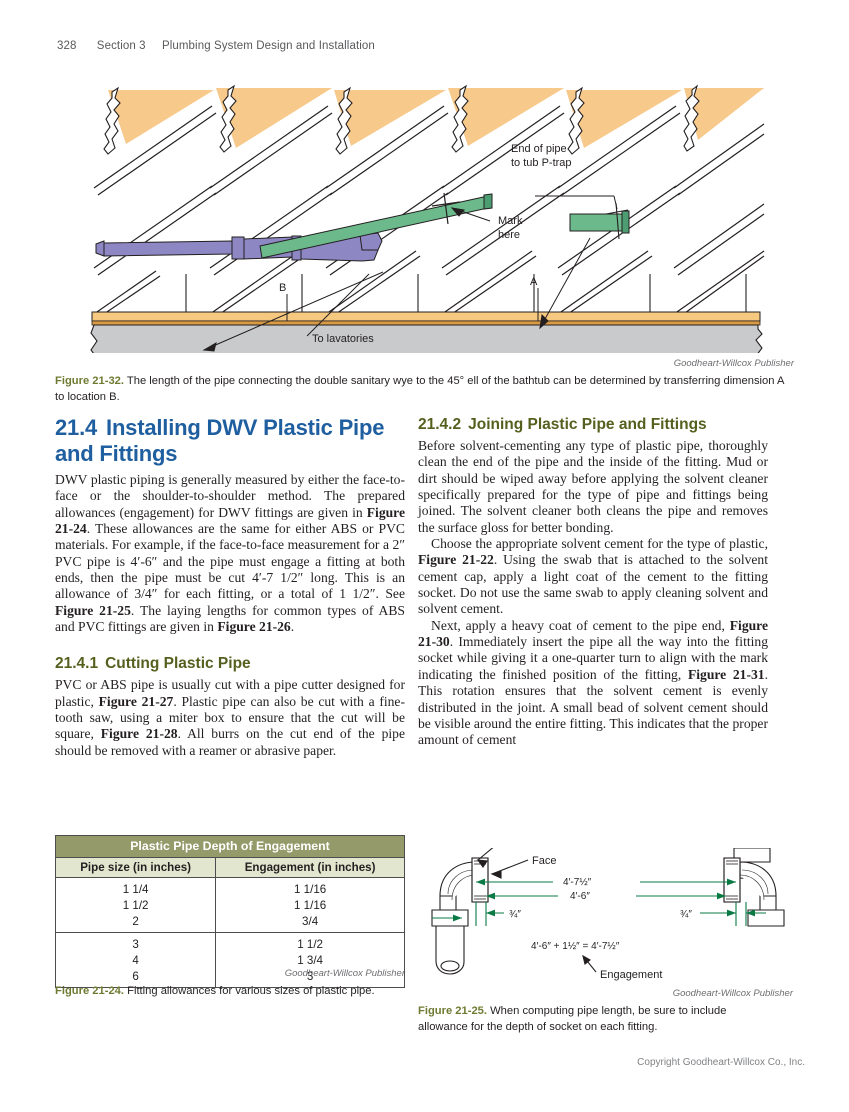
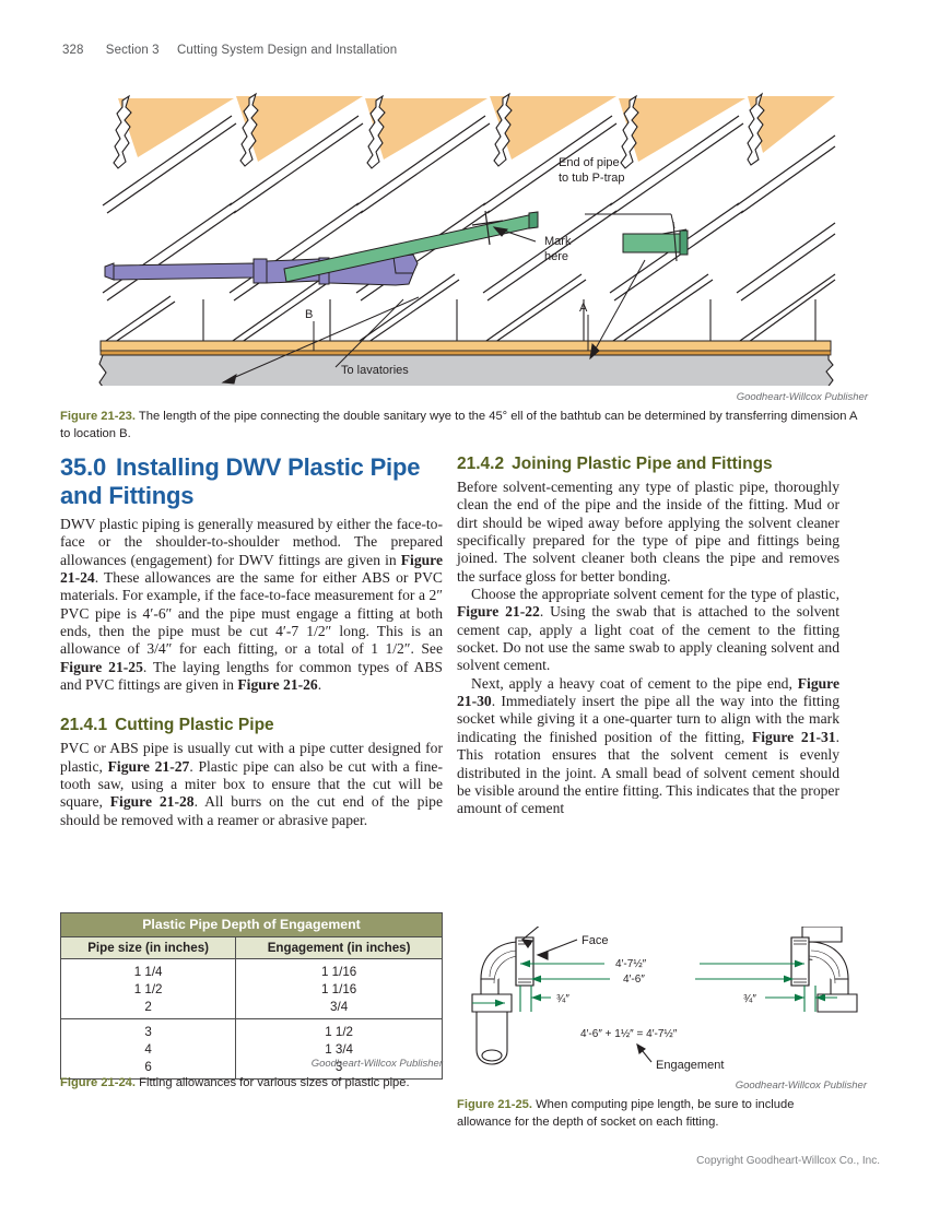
- 328 Section 3 Plumbing System Design and Installation
+ 328 Section 3 Cutting System Design and Installation
  End of pipe
  to tub P-trap
  Mark
  here
  B
  A
  To lavatories
  Goodheart-Willcox Publisher
- Figure 21-32. The length of the pipe connecting the double sanitary wye to the 45° ell of the bathtub can be determined by transferring dimension A to location B.
+ Figure 21-23. The length of the pipe connecting the double sanitary wye to the 45° ell of the bathtub can be determined by transferring dimension A to location B.
- 21.4 Installing DWV Plastic Pipe and Fittings
+ 35.0 Installing DWV Plastic Pipe and Fittings
  DWV plastic piping is generally measured by either the face-to-face or the shoulder-to-shoulder method. The prepared allowances (engagement) for DWV fittings are given in Figure 21-24. These allowances are the same for either ABS or PVC materials. For example, if the face-to-face measurement for a 2″ PVC pipe is 4′-6″ and the pipe must engage a fitting at both ends, then the pipe must be cut 4′-7 1/2″ long. This is an allowance of 3/4″ for each fitting, or a total of 1 1/2″. See Figure 21-25. The laying lengths for common types of ABS and PVC fittings are given in Figure 21-26.
  21.4.1 Cutting Plastic Pipe
  PVC or ABS pipe is usually cut with a pipe cutter designed for plastic, Figure 21-27. Plastic pipe can also be cut with a fine-tooth saw, using a miter box to ensure that the cut will be square, Figure 21-28. All burrs on the cut end of the pipe should be removed with a reamer or abrasive paper.
  21.4.2 Joining Plastic Pipe and Fittings
  Before solvent-cementing any type of plastic pipe, thoroughly clean the end of the pipe and the inside of the fitting. Mud or dirt should be wiped away before applying the solvent cleaner specifically prepared for the type of pipe and fittings being joined. The solvent cleaner both cleans the pipe and removes the surface gloss for better bonding.
  Choose the appropriate solvent cement for the type of plastic, Figure 21-22. Using the swab that is attached to the solvent cement cap, apply a light coat of the cement to the fitting socket. Do not use the same swab to apply cleaning solvent and solvent cement.
  Next, apply a heavy coat of cement to the pipe end, Figure 21-30. Immediately insert the pipe all the way into the fitting socket while giving it a one-quarter turn to align with the mark indicating the finished position of the fitting, Figure 21-31. This rotation ensures that the solvent cement is evenly distributed in the joint. A small bead of solvent cement should be visible around the entire fitting. This indicates that the proper amount of cement
  Plastic Pipe Depth of Engagement
  Pipe size (in inches)	Engagement (in inches)
  1 1/4 1 1/2 2	1 1/16 1 1/16 3/4
  3 4 6	1 1/2 1 3/4 3
  Goodheart-Willcox Publisher
  Figure 21-24. Fitting allowances for various sizes of plastic pipe.
  4′-7½″
  4′-6″
  ¾″
  ¾″
  4′-6″ + 1½″ = 4′-7½″
  Engagement
  Face
  Goodheart-Willcox Publisher
  Figure 21-25. When computing pipe length, be sure to include allowance for the depth of socket on each fitting.
  Copyright Goodheart-Willcox Co., Inc.
